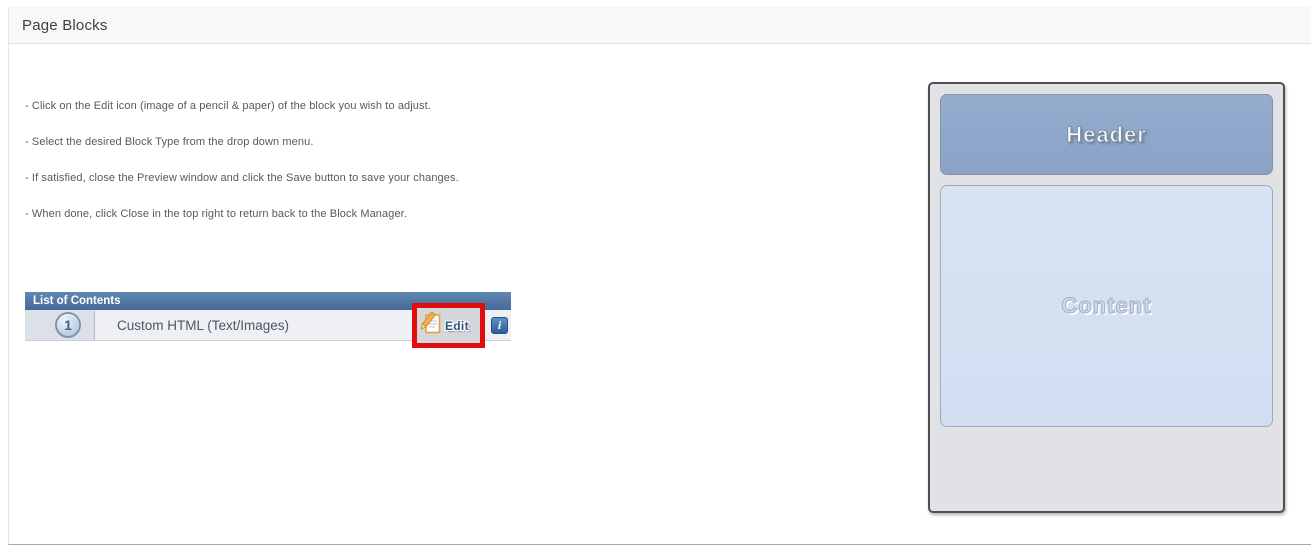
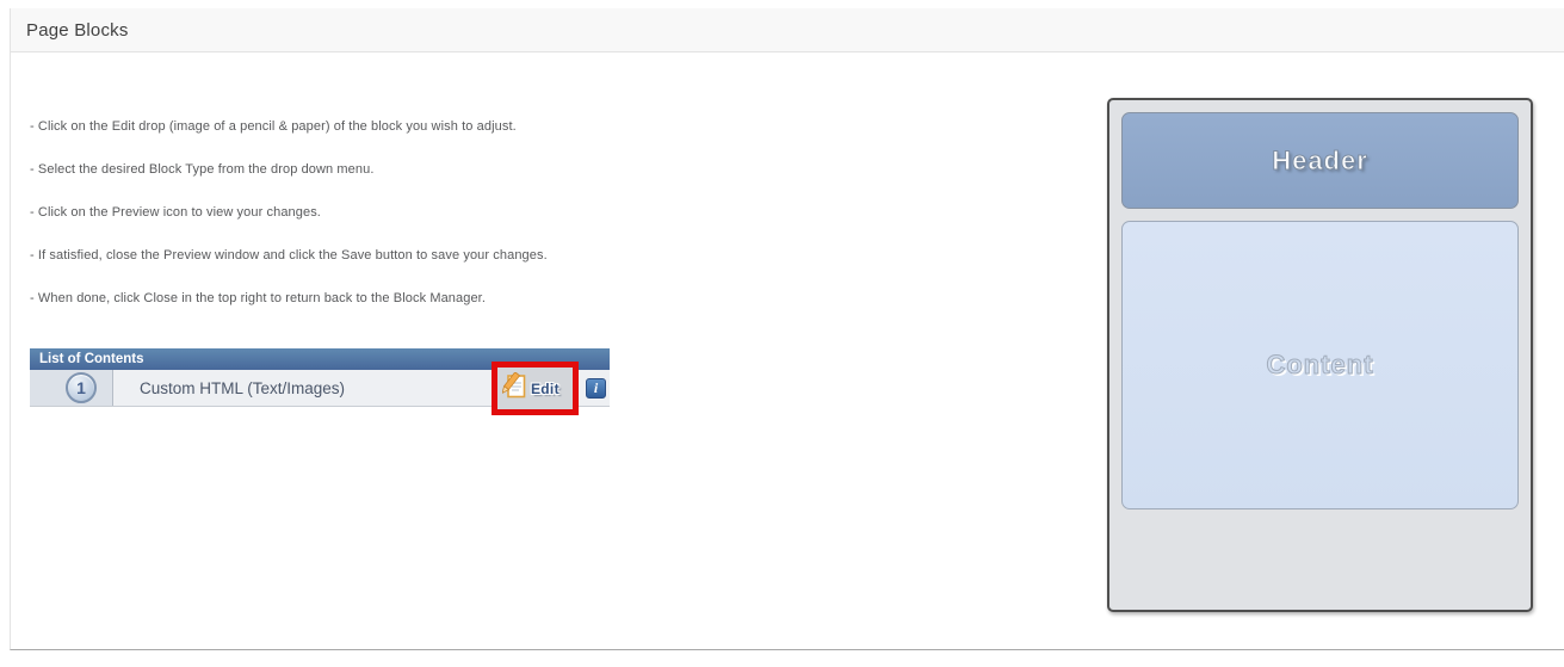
  Page Blocks
- - Click on the Edit icon (image of a pencil & paper) of the block you wish to adjust.
+ - Click on the Edit drop (image of a pencil & paper) of the block you wish to adjust.
  - Select the desired Block Type from the drop down menu.
+ - Click on the Preview icon to view your changes.
  - If satisfied, close the Preview window and click the Save button to save your changes.
  - When done, click Close in the top right to return back to the Block Manager.
  List of Contents
  1
  Custom HTML (Text/Images)
  Edit
  i
  Header
  Content
